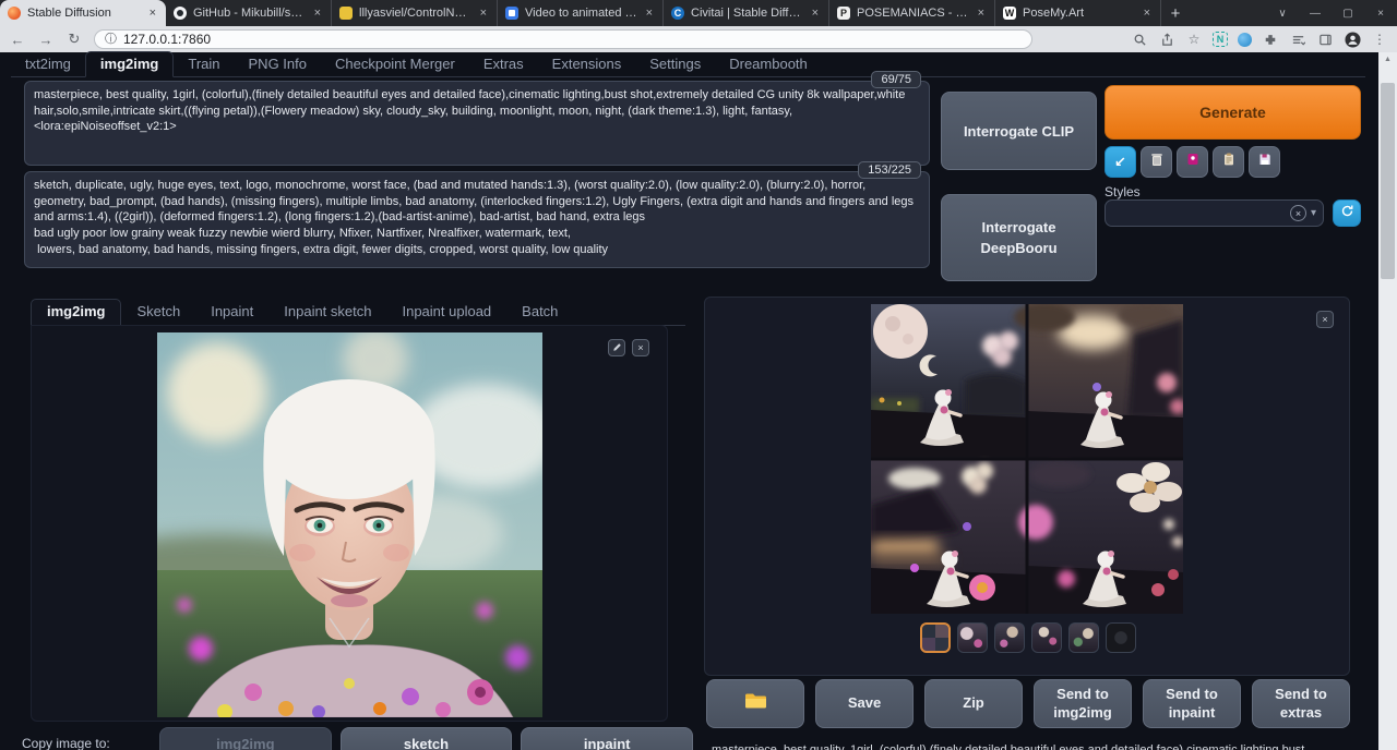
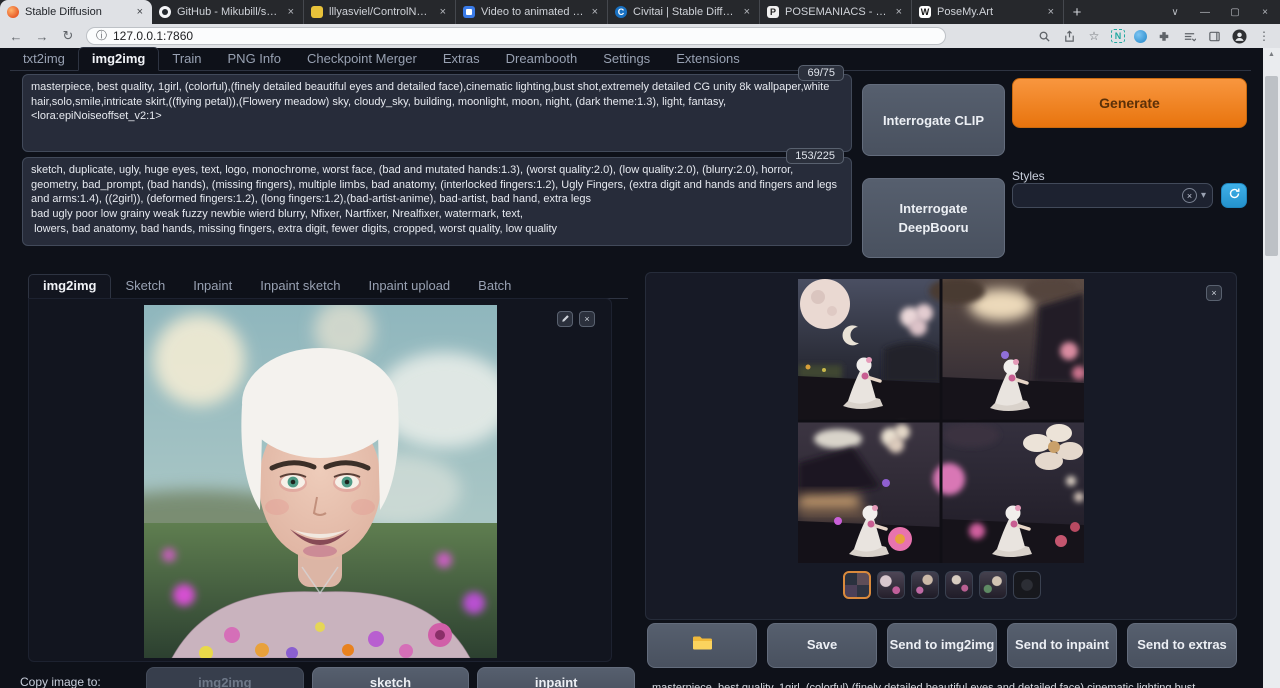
  Stable Diffusion
  ×
  ×
  lllyasviel/ControlNet
  ×
  ×
  C
  Civitai | Stable Diffusi
  ×
  P
  ×
  W
  PoseMy.Art
  ×
  +
  ∨
  —
  ▢
  ×
  ←
  →
  ↻
  ⓘ
  127.0.0.1:7860
  ☆
  N
  ⋮
  txt2img
  img2img
  Train
  PNG Info
  Checkpoint Merger
  Extras
- Extensions
+ Dreambooth
  Settings
- Dreambooth
+ Extensions
  69/75
  153/225
  Interrogate CLIP
  Interrogate
  DeepBooru
  Generate
- ↙
  Styles
  ×
  ▾
  img2img
  Sketch
  Inpaint
  Inpaint sketch
  Inpaint upload
  Batch
  ×
  Copy image to:
  img2img
  sketch
  inpaint
  ×
  Save
- Zip
  Send to img2img
  Send to inpaint
  Send to extras
